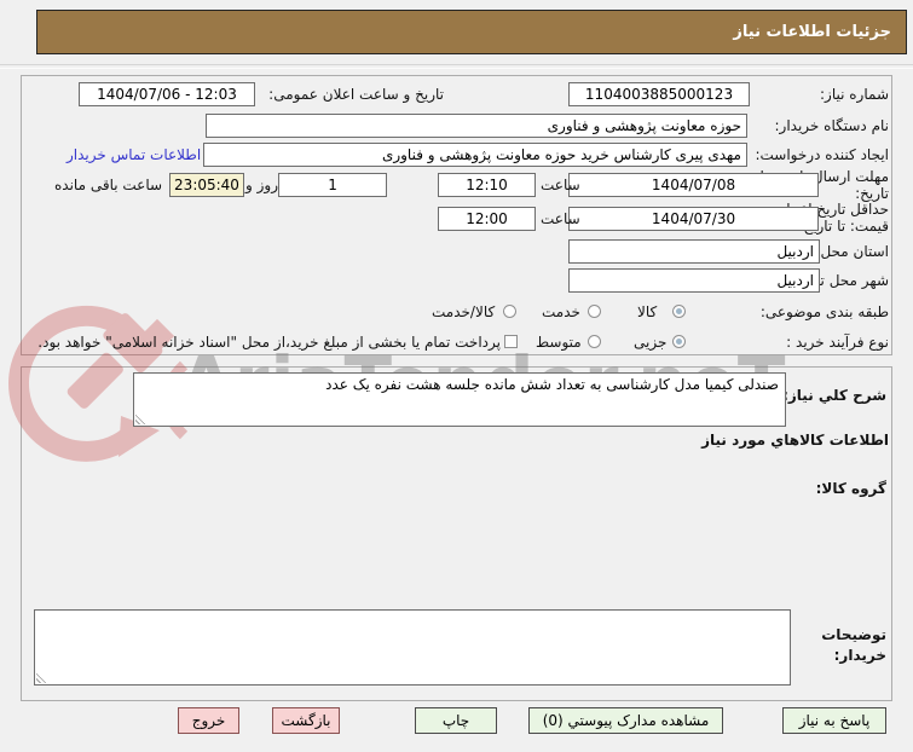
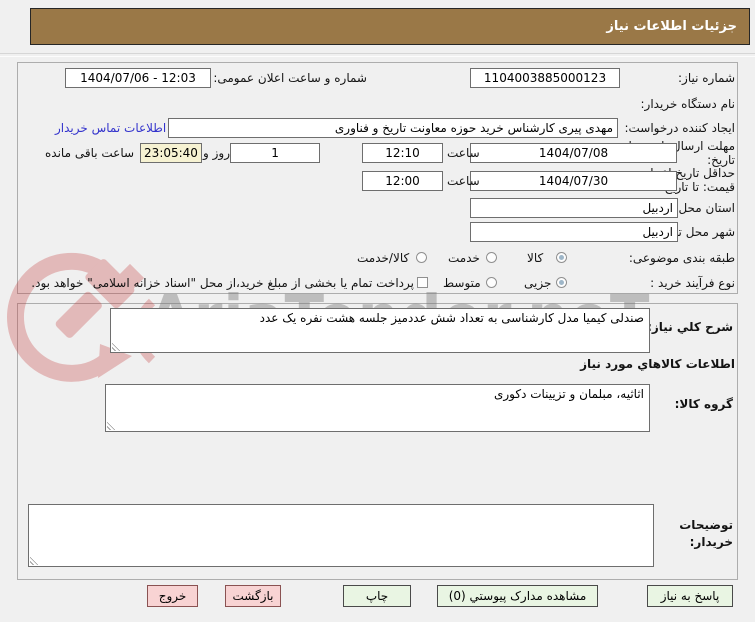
  جزئیات اطلاعات نیاز
  شماره نیاز:
  1104003885000123
- تاریخ و ساعت اعلان عمومی:
+ شماره و ساعت اعلان عمومی:
  1404/07/06 - 12:03
  نام دستگاه خریدار:
- حوزه معاونت پژوهشی و فناوری
  ایجاد کننده درخواست:
- مهدی پیری کارشناس خرید حوزه معاونت پژوهشی و فناوری
+ مهدی پیری کارشناس خرید حوزه معاونت تاریخ و فناوری
  اطلاعات تماس خریدار
  1404/07/08
  ساعت
  12:10
  1
  روز و
  23:05:40
  ساعت باقی مانده
  1404/07/30
  ساعت
  12:00
  اردبیل
  اردبیل
  طبقه بندی موضوعی:
  کالا
  خدمت
  کالا/خدمت
  نوع فرآیند خرید :
  جزیی
  متوسط
  پرداخت تمام یا بخشی از مبلغ خرید،از محل "اسناد خزانه اسلامی" خواهد بود.
  شرح کلي نیاز
- صندلی کیمیا مدل کارشناسی به تعداد شش مانده جلسه هشت نفره یک عدد
+ صندلی کیمیا مدل کارشناسی به تعداد شش عددمیز جلسه هشت نفره یک عدد
  اطلاعات کالاهاي مورد نیاز
  گروه کالا:
+ اثاثیه، مبلمان و تزیینات دکوری
  توضیحات خریدار:
  پاسخ به نیاز
  مشاهده مدارک پیوستي (0)
  چاپ
  بازگشت
  خروج
